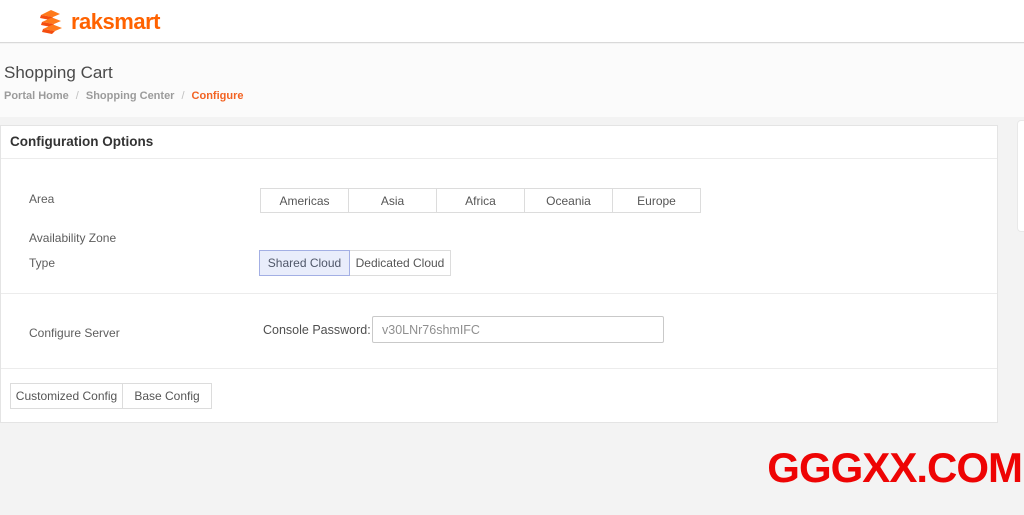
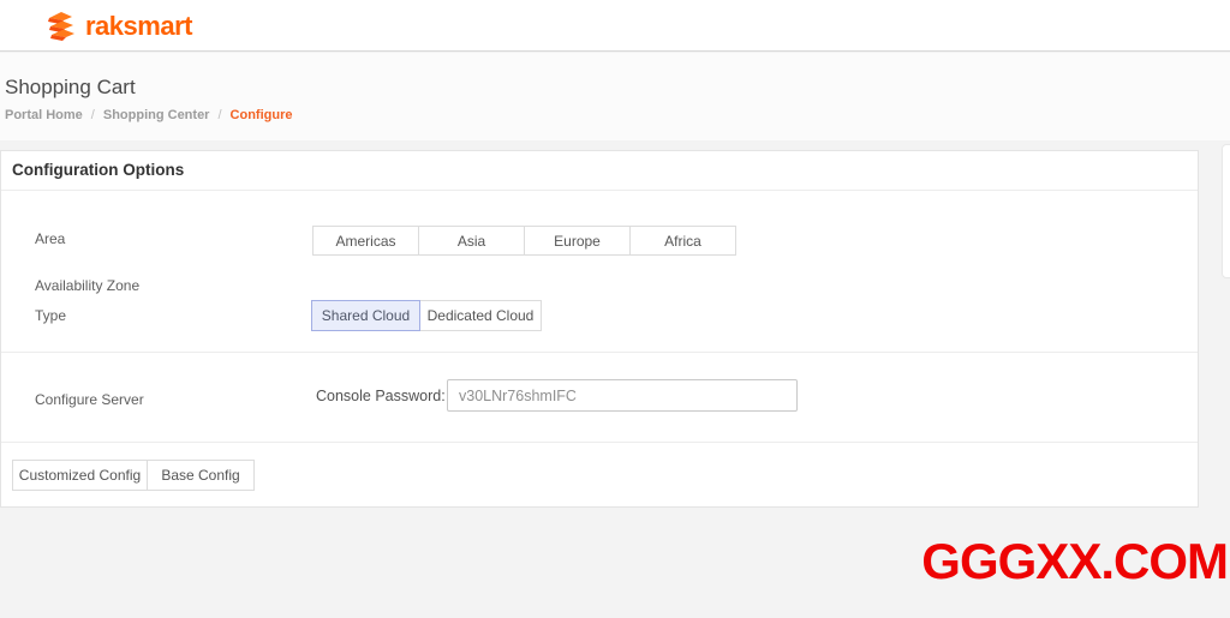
  raksmart
  Shopping Cart
  Portal Home
  /
  Shopping Center
  /
  Configure
  Configuration Options
  Area
  Americas
  Asia
- Africa
+ Europe
- Oceania
- Europe
+ Africa
  Availability Zone
  Type
  Shared Cloud
  Dedicated Cloud
  Configure Server
  Console Password:
  v30LNr76shmIFC
  Customized Config
  Base Config
  GGGXX.COM
